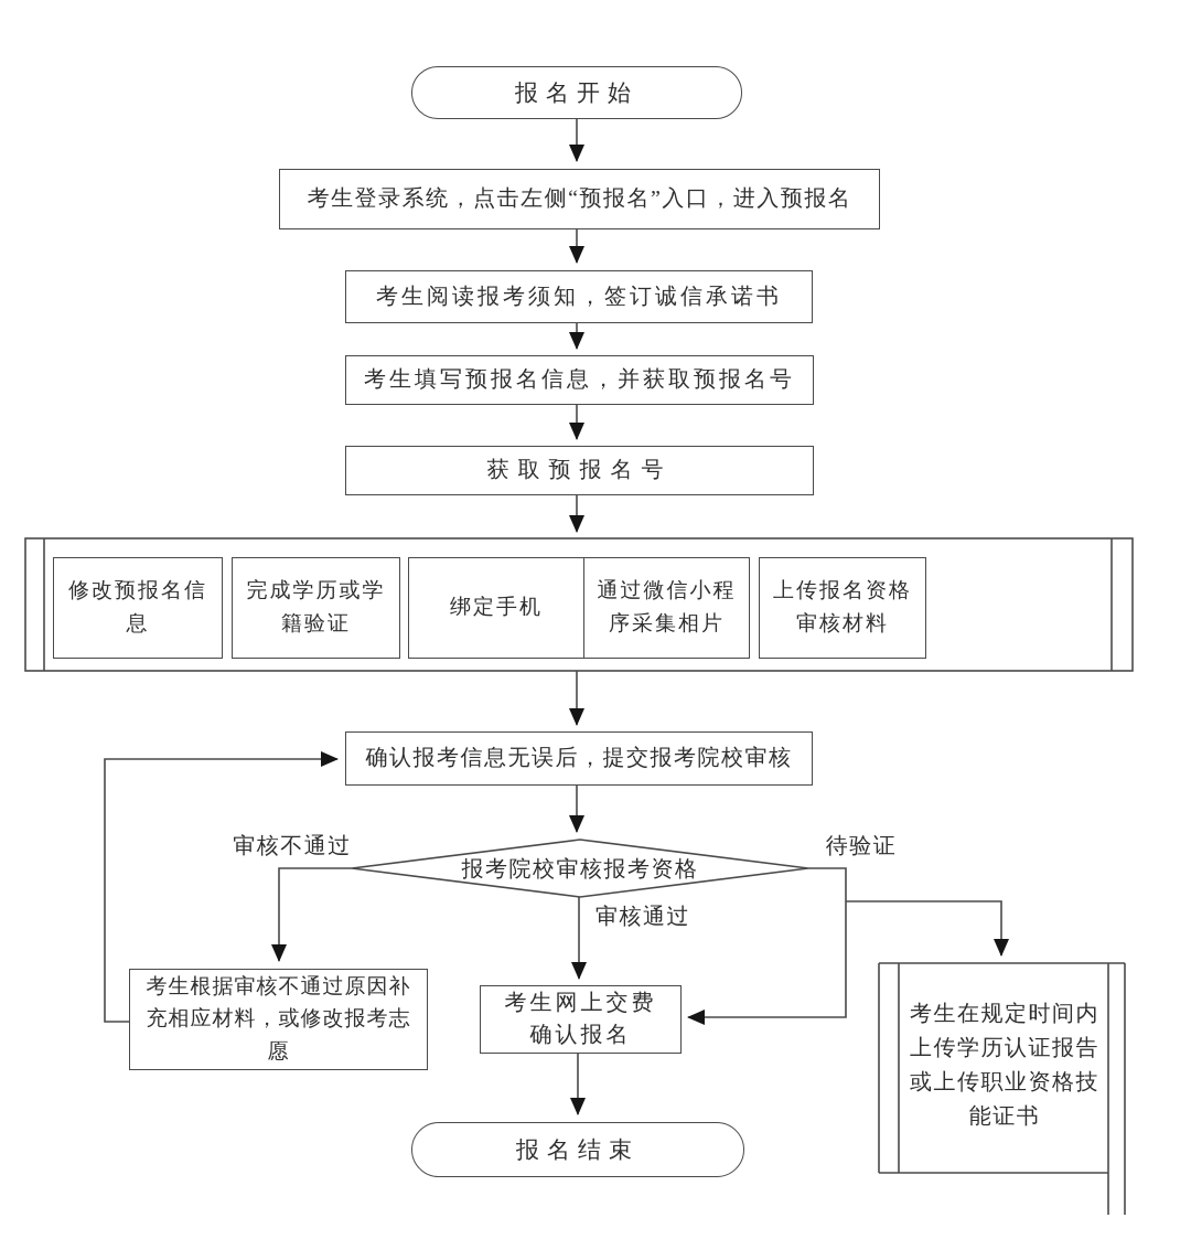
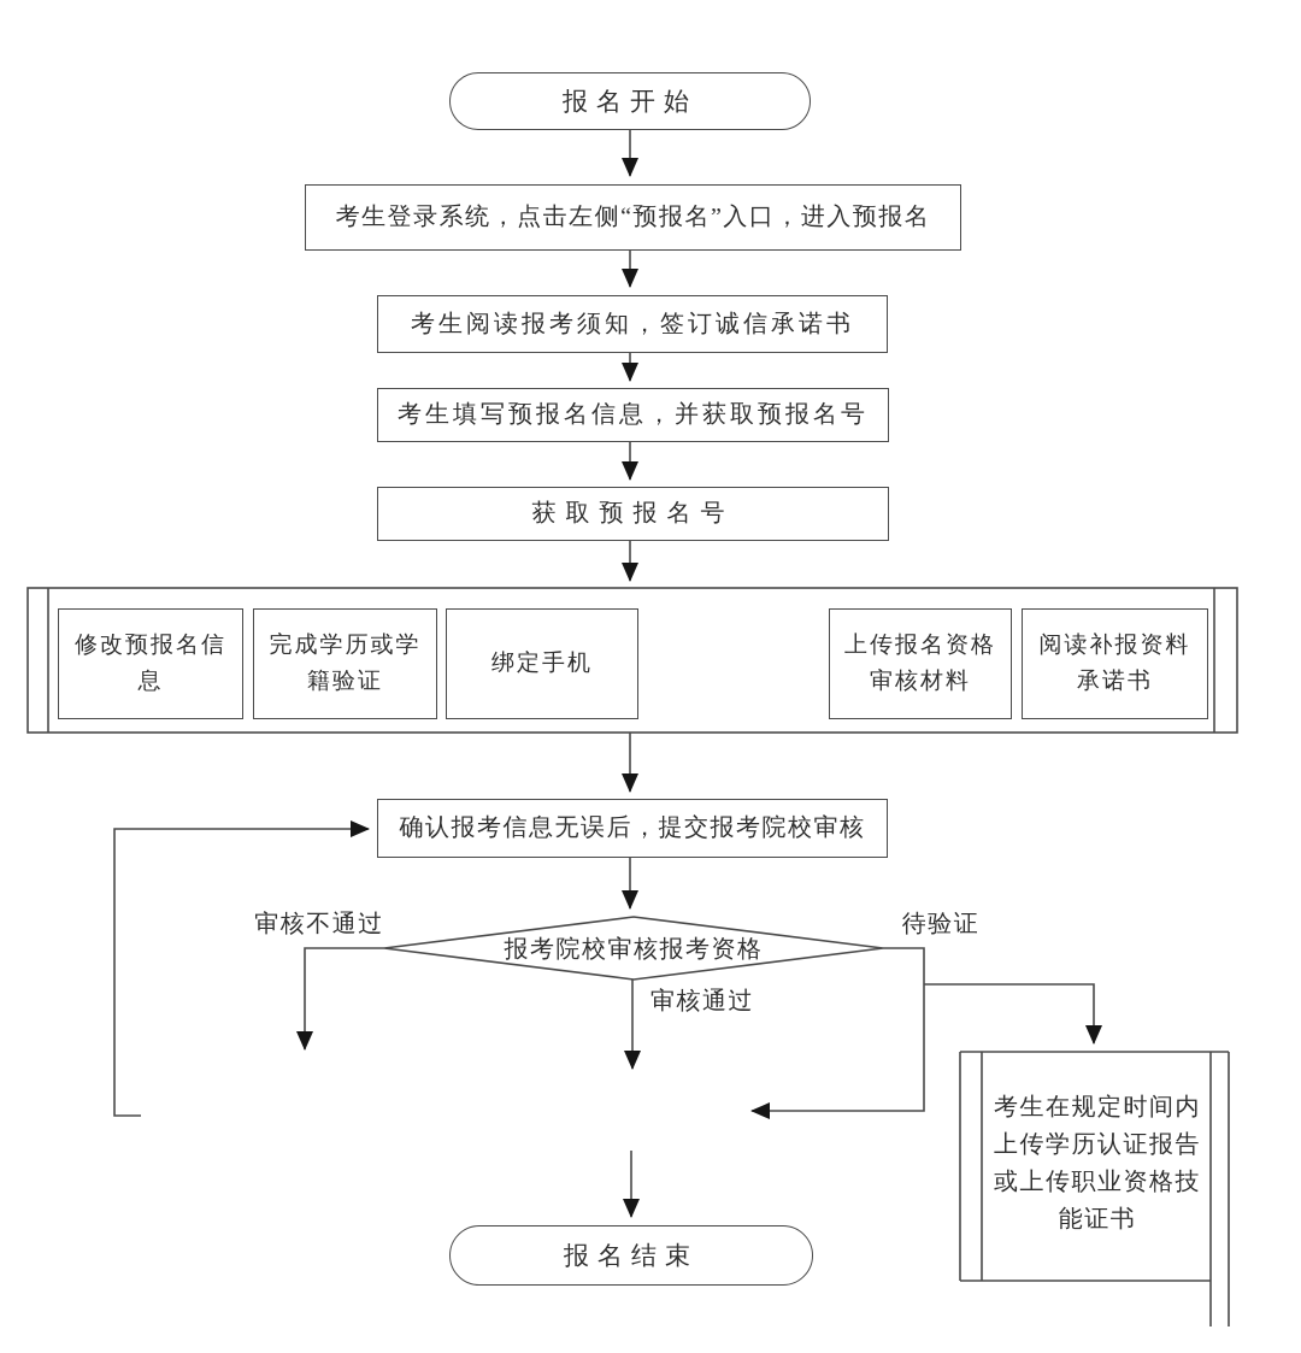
  报名开始
  考生登录系统，点击左侧“预报名”入口，进入预报名
  考生阅读报考须知，签订诚信承诺书
  考生填写预报名信息，并获取预报名号
  获取预报名号
  修改预报名信
  息
  完成学历或学
  籍验证
  绑定手机
- 通过微信小程
- 序采集相片
  上传报名资格
  审核材料
+ 阅读补报资料
+ 承诺书
  确认报考信息无误后，提交报考院校审核
  报考院校审核报考资格
  审核不通过
  待验证
  审核通过
- 考生根据审核不通过原因补
- 充相应材料，或修改报考志
- 愿
- 考生网上交费
- 确认报名
  考生在规定时间内
  上传学历认证报告
  或上传职业资格技
  能证书
  报名结束
